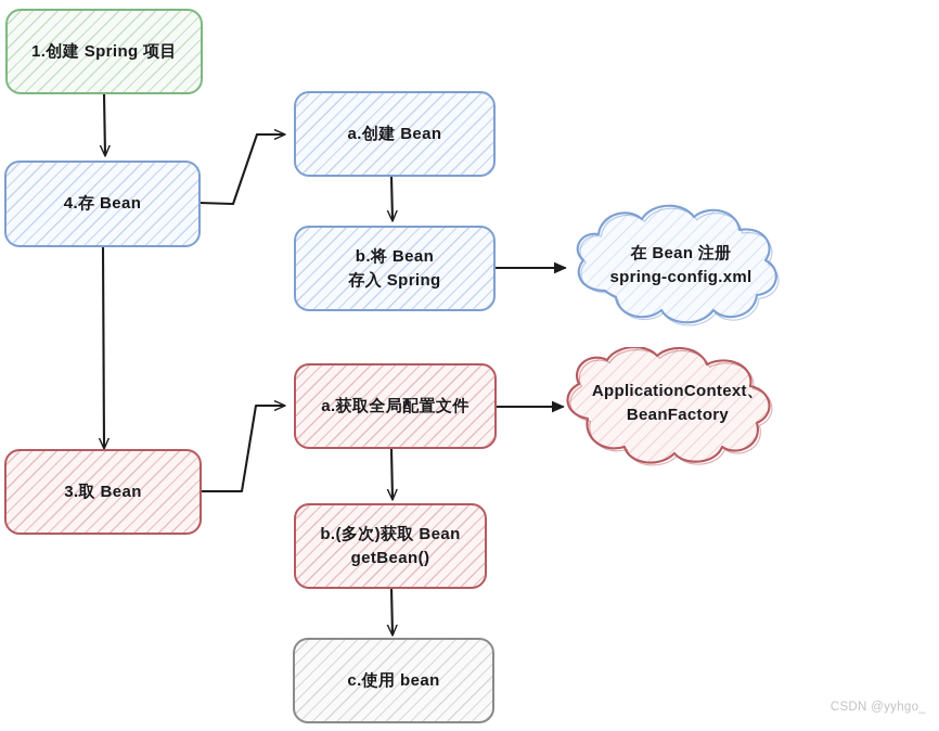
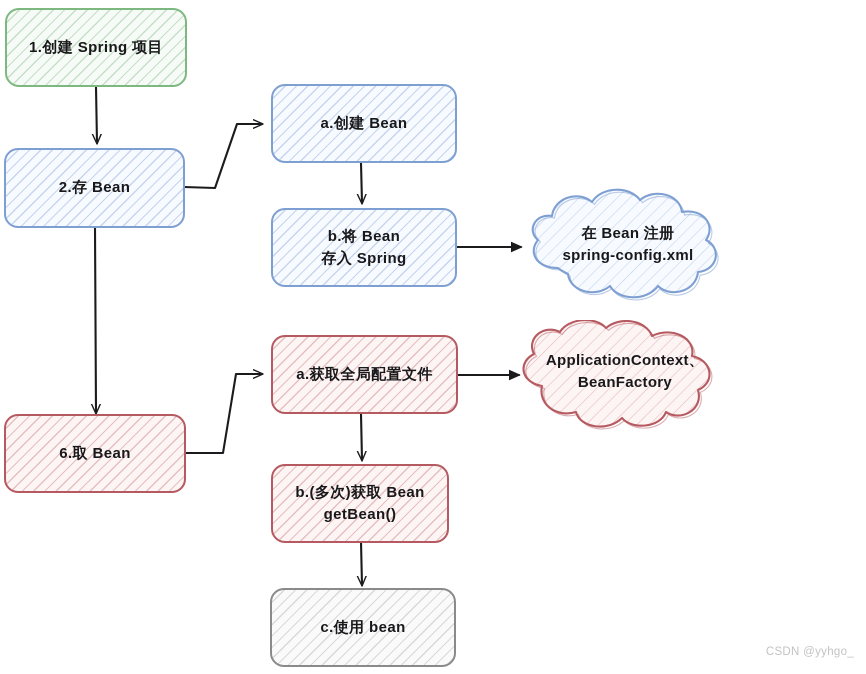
  1.创建 Spring 项目
- 4.存 Bean
+ 2.存 Bean
  a.创建 Bean
  b.将 Bean
  存入 Spring
- 3.取 Bean
+ 6.取 Bean
  a.获取全局配置文件
  b.(多次)获取 Bean
  getBean()
  c.使用 bean
  在 Bean 注册
  spring-config.xml
  ApplicationContext、
  BeanFactory
  CSDN @yyhgo_
